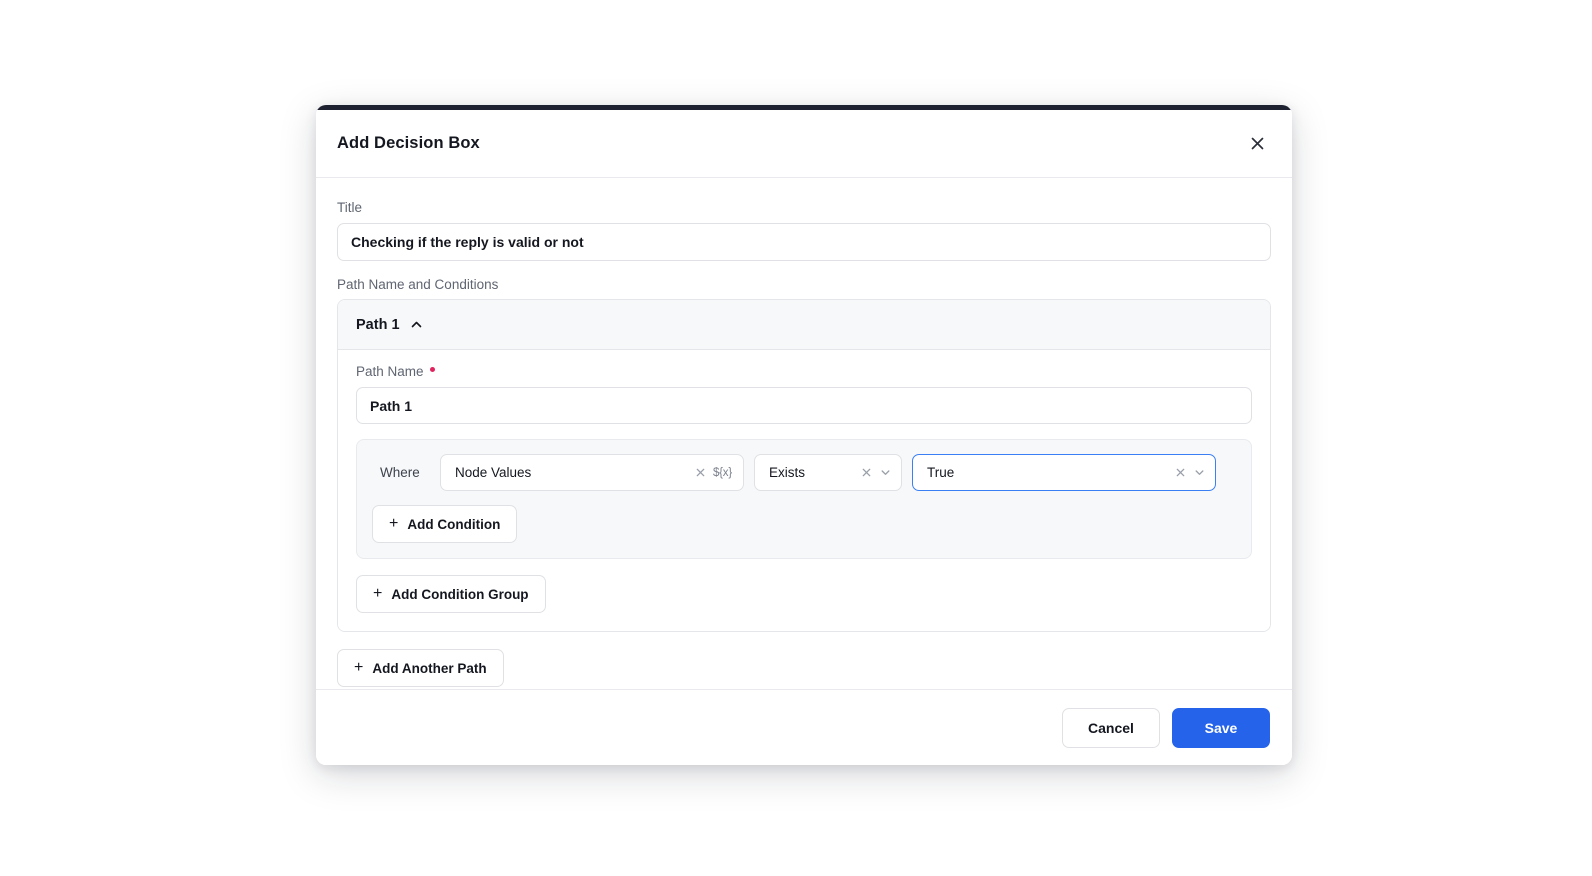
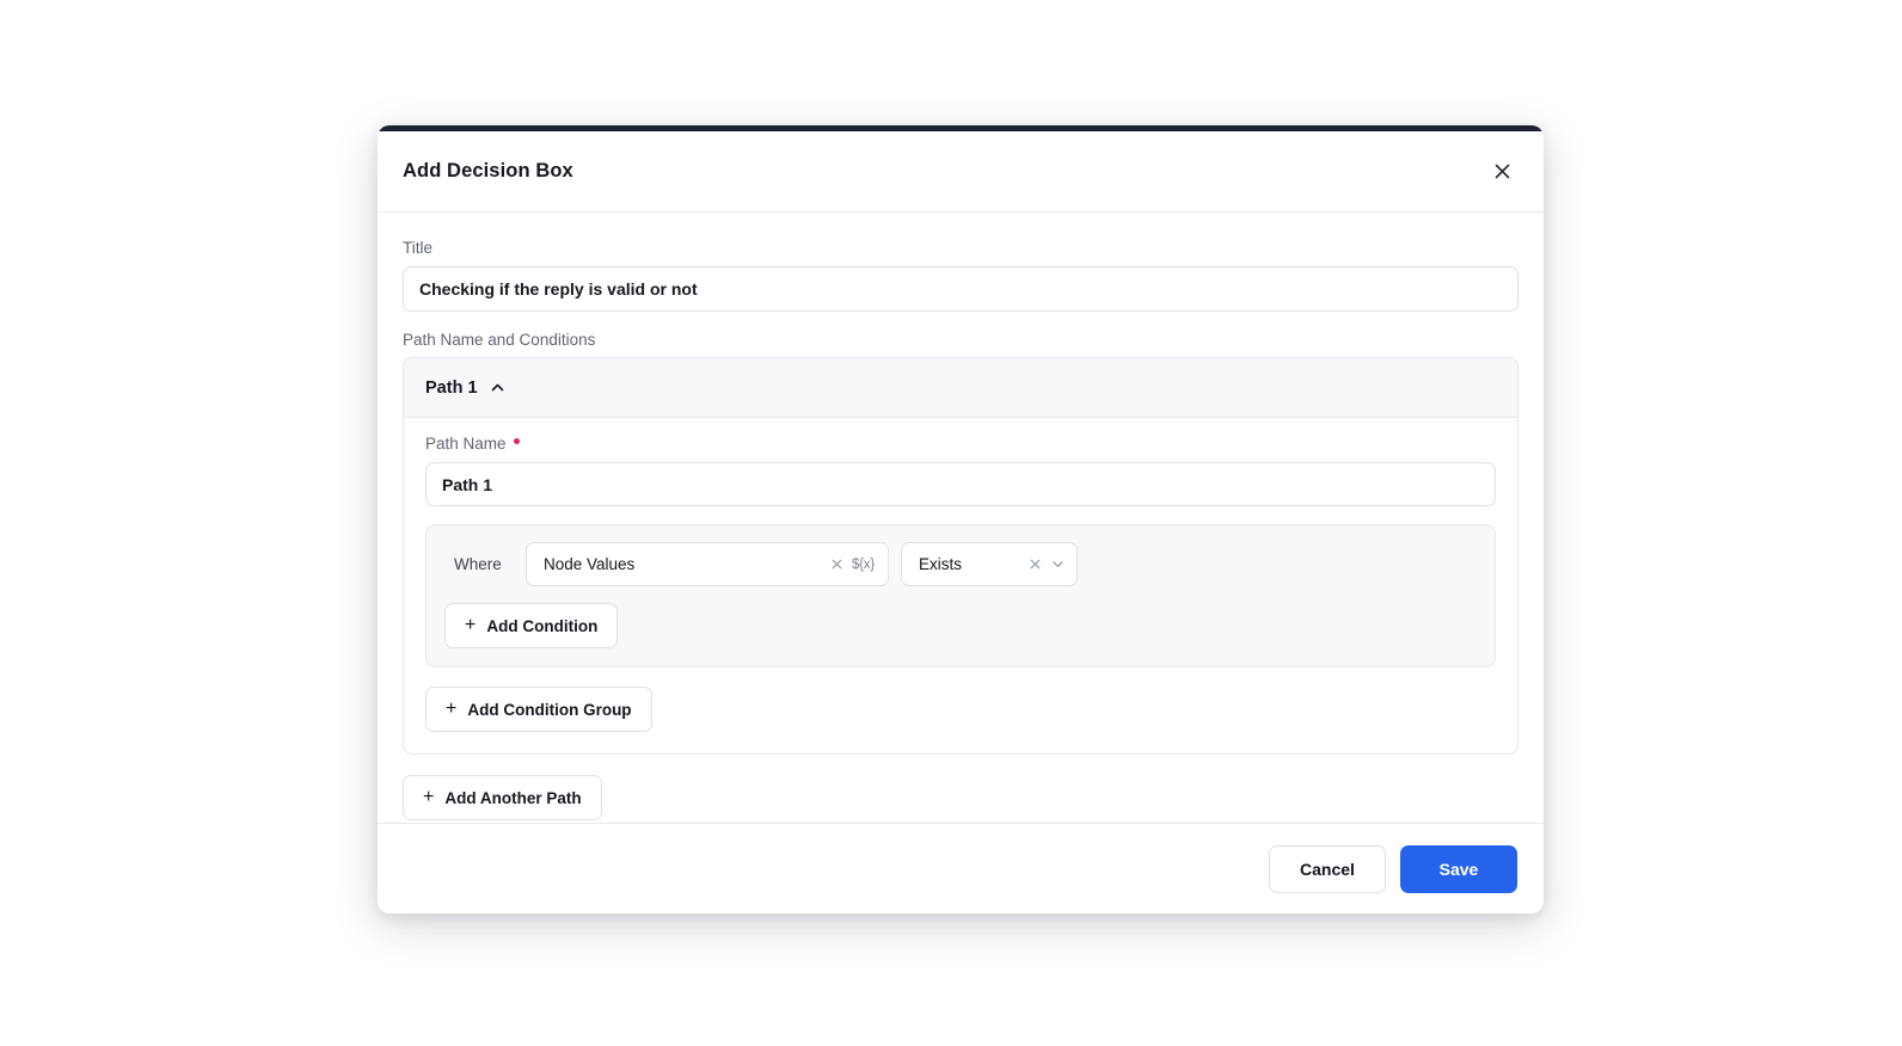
  Add Decision Box
  Title
  Checking if the reply is valid or not
  Path Name and Conditions
  Path 1
  Path Name
  Path 1
  Where
  Node Values
  ${x}
  Exists
- True
  +
  Add Condition
  +
  Add Condition Group
  +
  Add Another Path
  Cancel
  Save
